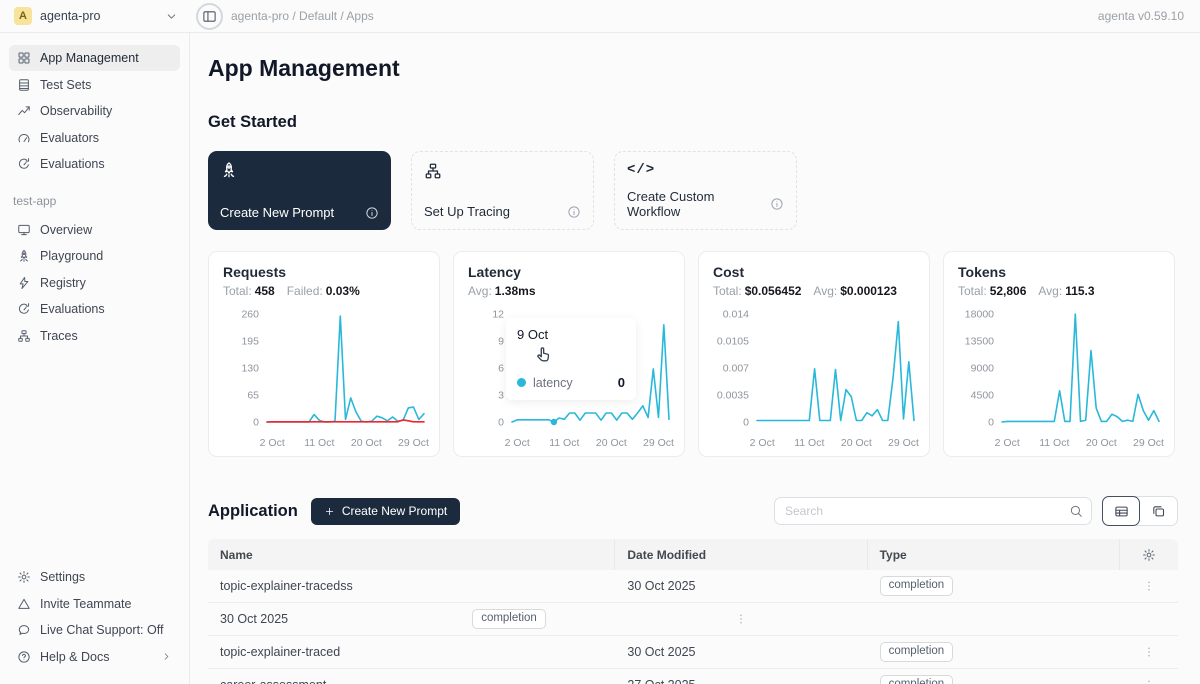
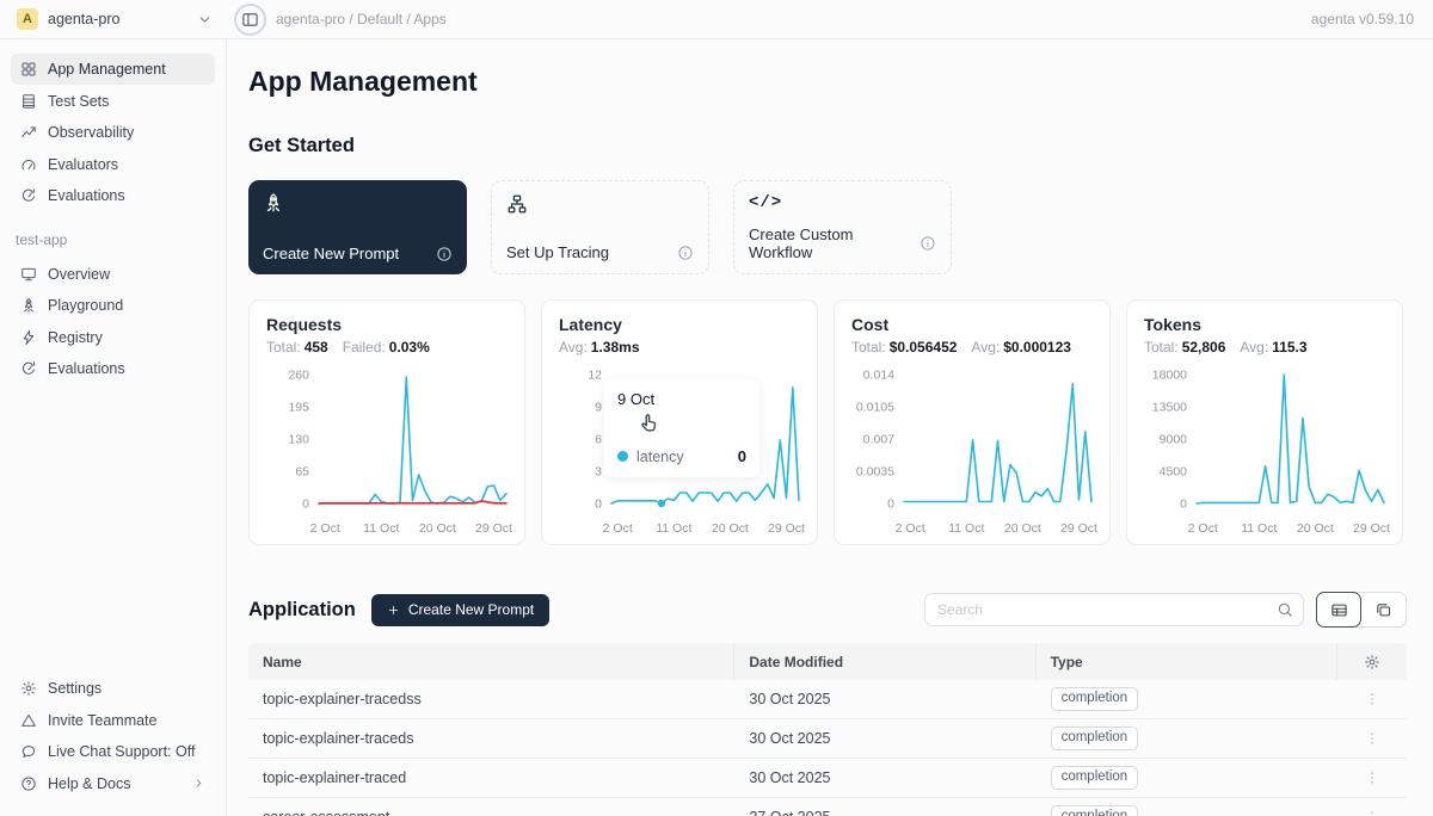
  A
  agenta-pro
  agenta-pro / Default / Apps
  agenta v0.59.10
  App Management
  Test Sets
  Observability
  Evaluators
  Evaluations
  test-app
  Overview
  Playground
  Registry
  Evaluations
- Traces
  Settings
  Invite Teammate
  Live Chat Support: Off
  Help & Docs
  App Management
  Get Started
  Create New Prompt
  Set Up Tracing
  </>
  Create Custom Workflow
  Requests
  Total: 458
  Failed: 0.03%
  0
  65
  130
  195
  260
  2 Oct
  11 Oct
  20 Oct
  29 Oct
  Latency
  Avg: 1.38ms
  0
  3
  6
  9
  12
  2 Oct
  11 Oct
  20 Oct
  29 Oct
  9 Oct
  latency
  0
  Cost
  Total: $0.056452
  Avg: $0.000123
  0
  0.0035
  0.007
  0.0105
  0.014
  2 Oct
  11 Oct
  20 Oct
  29 Oct
  Tokens
  Total: 52,806
  Avg: 115.3
  0
  4500
  9000
  13500
  18000
  2 Oct
  11 Oct
  20 Oct
  29 Oct
  Application
  Create New Prompt
  Search
  Name
  Date Modified
  Type
  topic-explainer-tracedss
  30 Oct 2025
  completion
+ topic-explainer-traceds
  30 Oct 2025
  completion
  topic-explainer-traced
  30 Oct 2025
  completion
